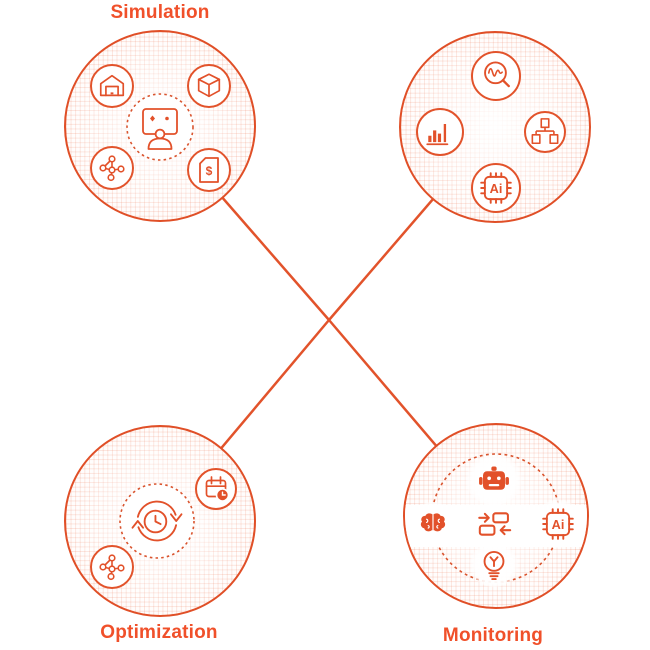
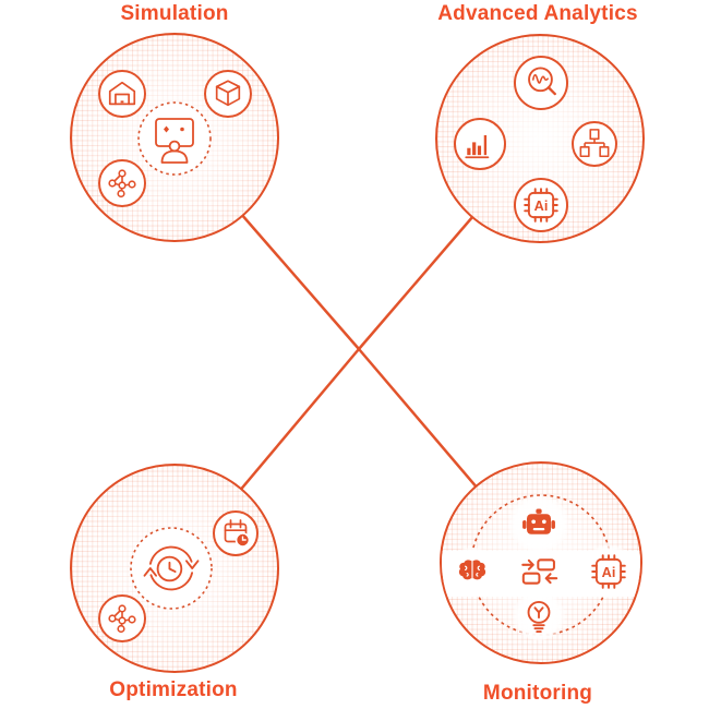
- $
  Ai
  Ai
  Simulation
+ Advanced Analytics
  Optimization
  Monitoring
